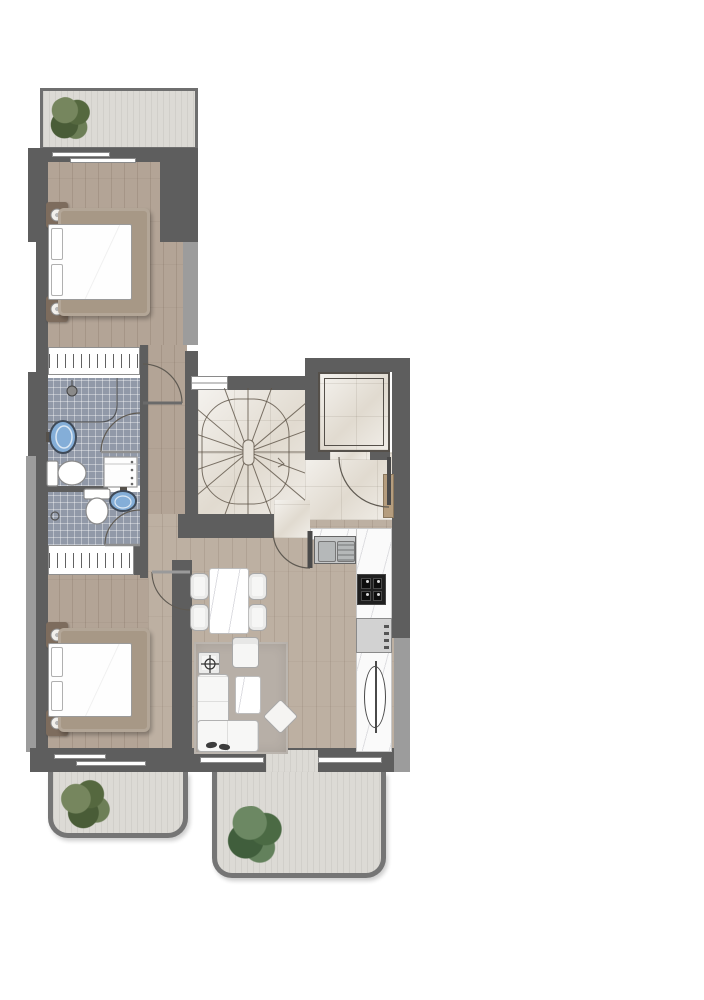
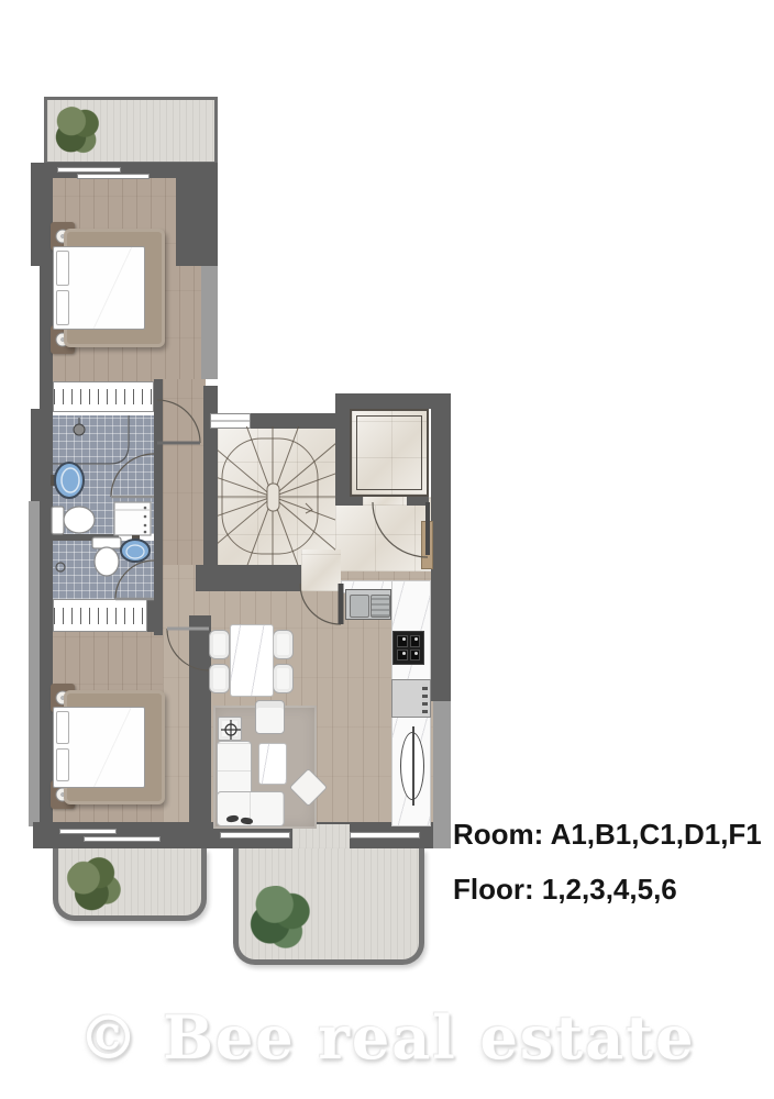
+ Room: A1,B1,C1,D1,F1
+ Floor: 1,2,3,4,5,6
+ © Bee real estate
